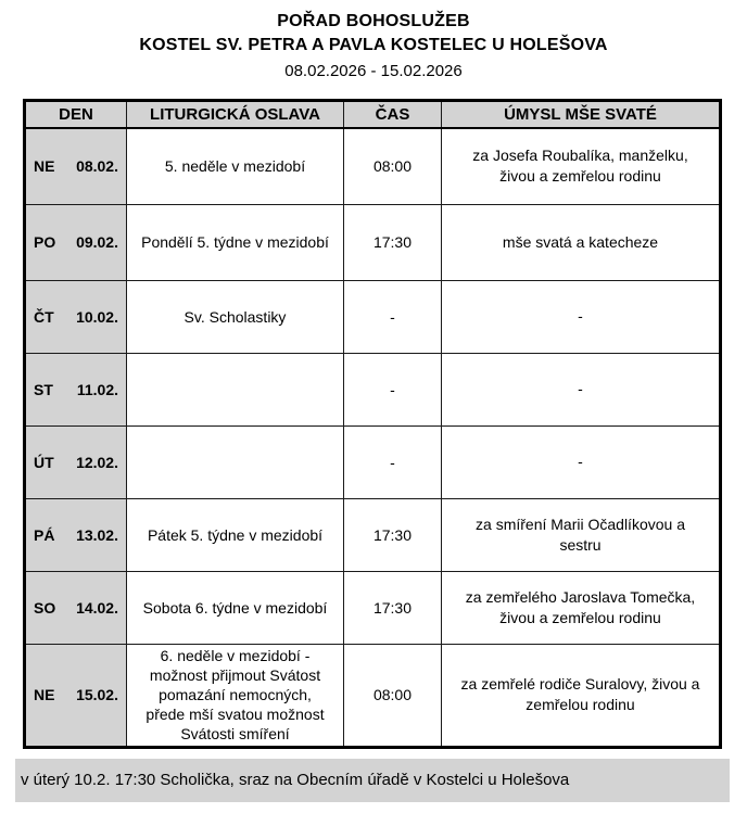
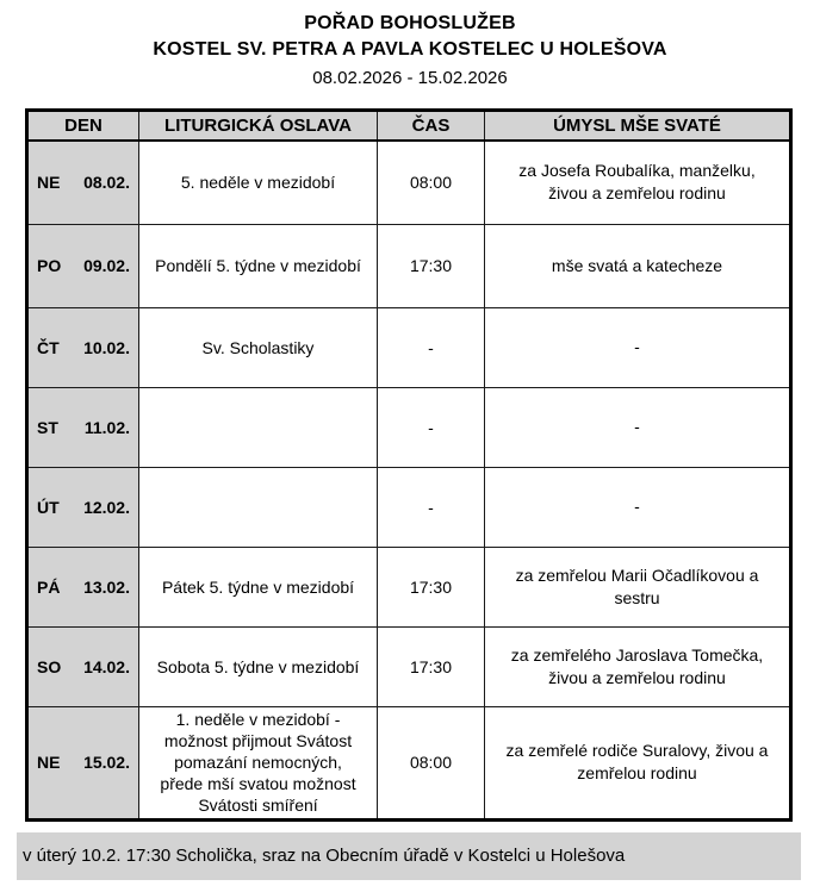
  POŘAD BOHOSLUŽEB
  KOSTEL SV. PETRA A PAVLA KOSTELEC U HOLEŠOVA
  08.02.2026 - 15.02.2026
  DEN	LITURGICKÁ OSLAVA	ČAS	ÚMYSL MŠE SVATÉ
  NE 08.02.	5. neděle v mezidobí	08:00	za Josefa Roubalíka, manželku, živou a zemřelou rodinu
  PO 09.02.	Pondělí 5. týdne v mezidobí	17:30	mše svatá a katecheze
  ČT 10.02.	Sv. Scholastiky	-	-
  ST 11.02.		-	-
  ÚT 12.02.		-	-
- PÁ 13.02.	Pátek 5. týdne v mezidobí	17:30	za smíření Marii Očadlíkovou a sestru
+ PÁ 13.02.	Pátek 5. týdne v mezidobí	17:30	za zemřelou Marii Očadlíkovou a sestru
- SO 14.02.	Sobota 6. týdne v mezidobí	17:30	za zemřelého Jaroslava Tomečka, živou a zemřelou rodinu
+ SO 14.02.	Sobota 5. týdne v mezidobí	17:30	za zemřelého Jaroslava Tomečka, živou a zemřelou rodinu
- NE 15.02.	6. neděle v mezidobí - možnost přijmout Svátost pomazání nemocných, přede mší svatou možnost Svátosti smíření	08:00	za zemřelé rodiče Suralovy, živou a zemřelou rodinu
+ NE 15.02.	1. neděle v mezidobí - možnost přijmout Svátost pomazání nemocných, přede mší svatou možnost Svátosti smíření	08:00	za zemřelé rodiče Suralovy, živou a zemřelou rodinu
  v úterý 10.2. 17:30 Scholička, sraz na Obecním úřadě v Kostelci u Holešova
